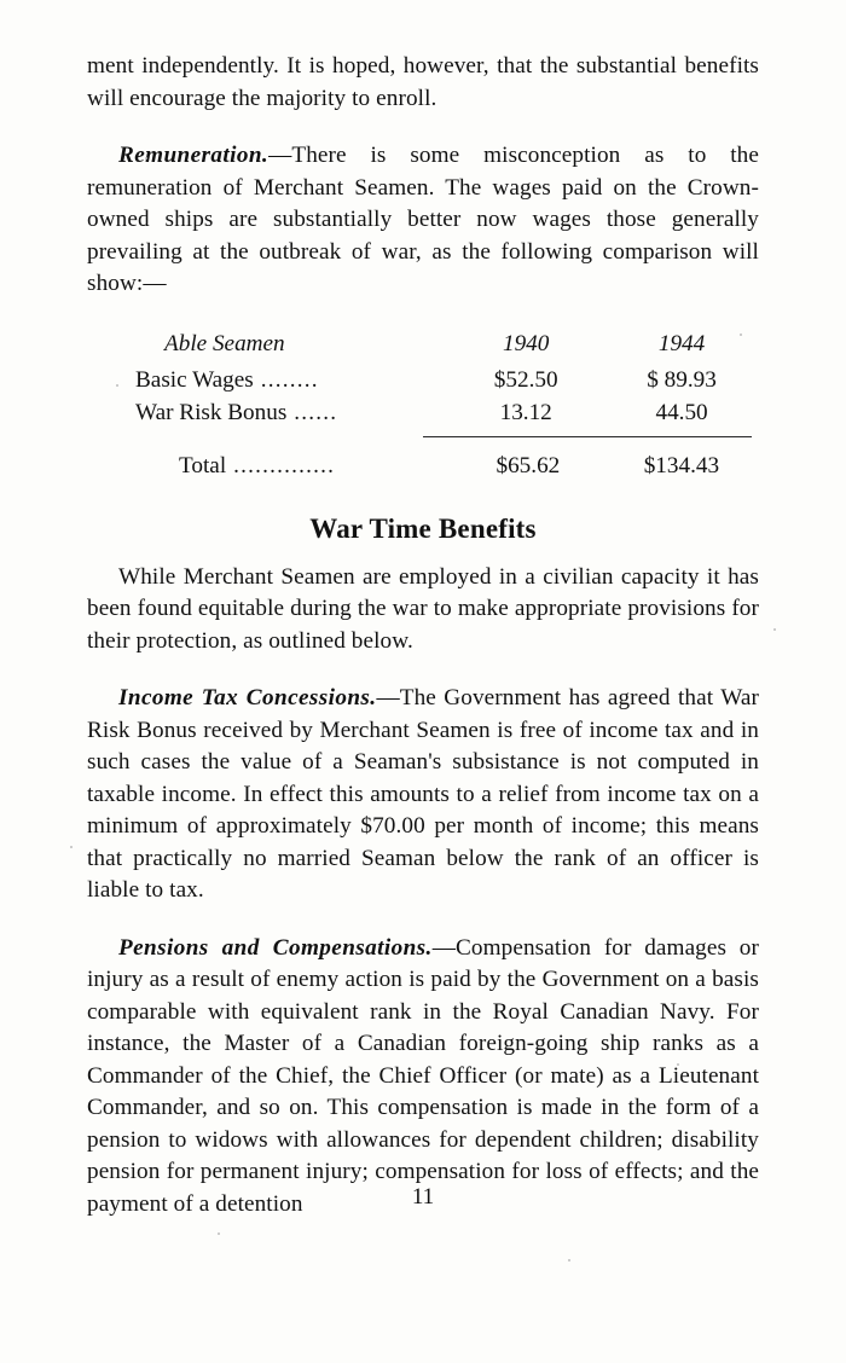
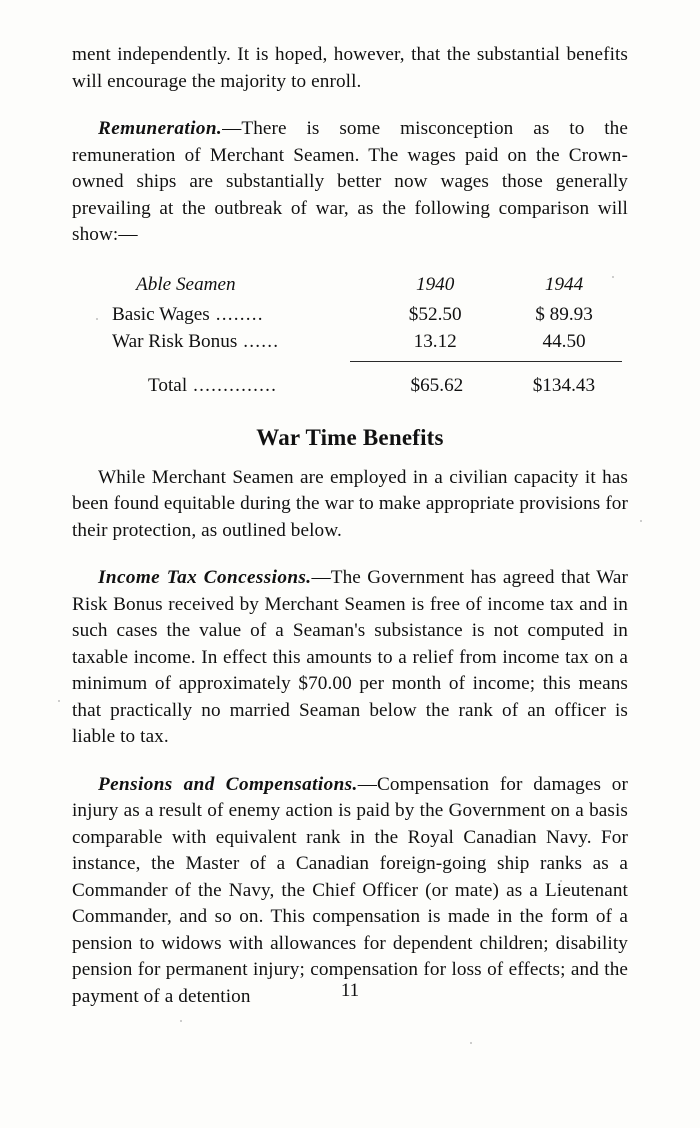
  ment independently. It is hoped, however, that the substantial benefits will encourage the majority to enroll.
  Remuneration.—There is some misconception as to the remuneration of Merchant Seamen. The wages paid on the Crown-owned ships are substantially better now wages those generally prevailing at the outbreak of war, as the following comparison will show:—
  Able Seamen	1940	1944
  Basic Wages ........	$52.50	$ 89.93
  War Risk Bonus ......	13.12	44.50
  Total ..............	$65.62	$134.43
  War Time Benefits
  While Merchant Seamen are employed in a civilian capacity it has been found equitable during the war to make appropriate provisions for their protection, as outlined below.
  Income Tax Concessions.—The Government has agreed that War Risk Bonus received by Merchant Seamen is free of income tax and in such cases the value of a Seaman's subsistance is not computed in taxable income. In effect this amounts to a relief from income tax on a minimum of approximately $70.00 per month of income; this means that practically no married Seaman below the rank of an officer is liable to tax.
- Pensions and Compensations.—Compensation for damages or injury as a result of enemy action is paid by the Government on a basis comparable with equivalent rank in the Royal Canadian Navy. For instance, the Master of a Canadian foreign-going ship ranks as a Commander of the Chief, the Chief Officer (or mate) as a Lieutenant Commander, and so on. This compensation is made in the form of a pension to widows with allowances for dependent children; disability pension for permanent injury; compensation for loss of effects; and the payment of a detention
+ Pensions and Compensations.—Compensation for damages or injury as a result of enemy action is paid by the Government on a basis comparable with equivalent rank in the Royal Canadian Navy. For instance, the Master of a Canadian foreign-going ship ranks as a Commander of the Navy, the Chief Officer (or mate) as a Lieutenant Commander, and so on. This compensation is made in the form of a pension to widows with allowances for dependent children; disability pension for permanent injury; compensation for loss of effects; and the payment of a detention
  11
